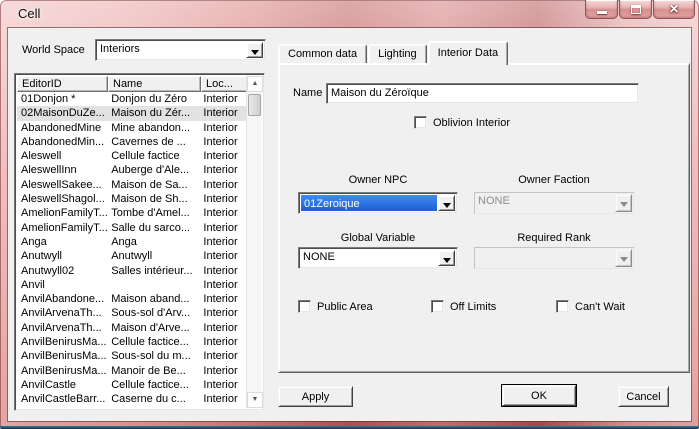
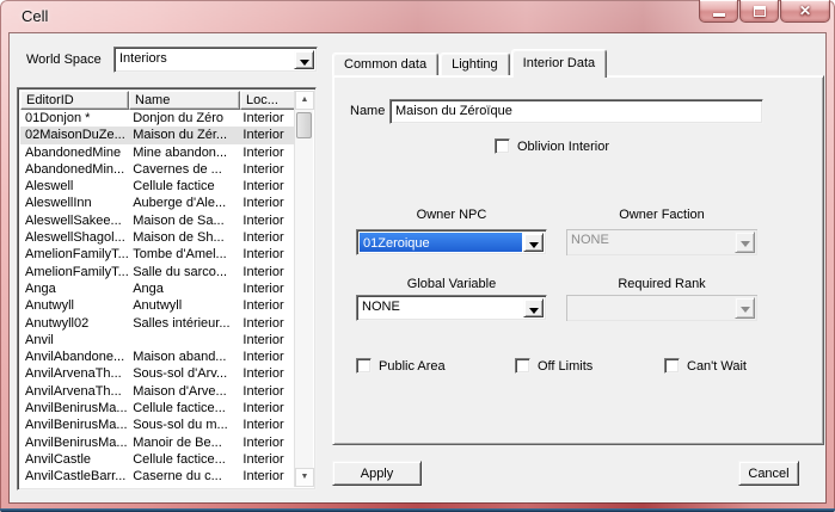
  Cell
  ✕
  World Space
  Interiors
  EditorID
  Name
  Loc...
  01Donjon *
  Donjon du Zéro
  Interior
  02MaisonDuZe...
  Maison du Zér...
  Interior
  AbandonedMine
  Mine abandon...
  Interior
  AbandonedMin...
  Cavernes de ...
  Interior
  Aleswell
  Cellule factice
  Interior
  AleswellInn
  Auberge d'Ale...
  Interior
  AleswellSakee...
  Maison de Sa...
  Interior
  AleswellShagol...
  Maison de Sh...
  Interior
  AmelionFamilyT...
  Tombe d'Amel...
  Interior
  AmelionFamilyT...
  Salle du sarco...
  Interior
  Anga
  Anga
  Interior
  Anutwyll
  Anutwyll
  Interior
  Anutwyll02
  Salles intérieur...
  Interior
  Anvil
  Interior
  AnvilAbandone...
  Maison aband...
  Interior
  AnvilArvenaTh...
  Sous-sol d'Arv...
  Interior
  AnvilArvenaTh...
  Maison d'Arve...
  Interior
  AnvilBenirusMa...
  Cellule factice...
  Interior
  AnvilBenirusMa...
  Sous-sol du m...
  Interior
  AnvilBenirusMa...
  Manoir de Be...
  Interior
  AnvilCastle
  Cellule factice...
  Interior
  AnvilCastleBarr...
  Caserne du c...
  Interior
  Common data
  Lighting
  Interior Data
  Name
  Maison du Zéroïque
  Oblivion Interior
  Owner NPC
  Owner Faction
  01Zeroique
  NONE
  Global Variable
  Required Rank
  NONE
  Public Area
  Off Limits
  Can't Wait
  Apply
- OK
  Cancel
